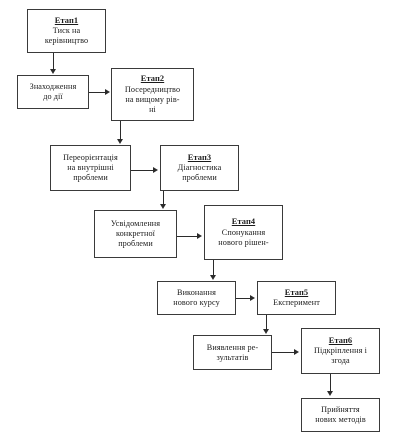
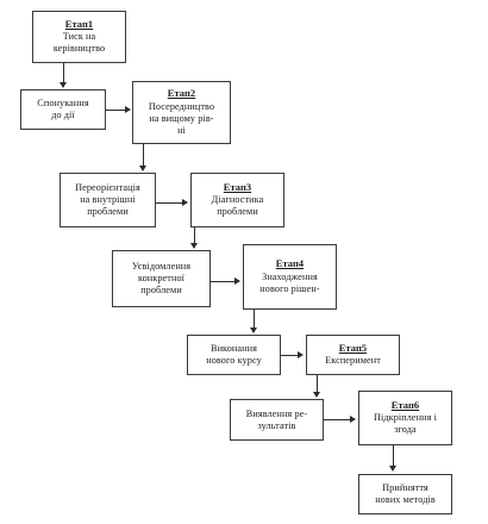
  Етап1
  Тиск на
  керівництво
- Знаходження
+ Спонукання
  до дії
  Етап2
  Посередництво
  на вищому рів-
  ні
  Переорієнтація
  на внутрішні
  проблеми
  Етап3
  Діагностика
  проблеми
  Усвідомлення
  конкретної
  проблеми
  Етап4
- Спонукання
+ Знаходження
  нового рішен-
  Виконання
  нового курсу
  Етап5
  Експеримент
  Виявлення ре-
  зультатів
  Етап6
  Підкріплення і
  згода
  Прийняття
  нових методів
